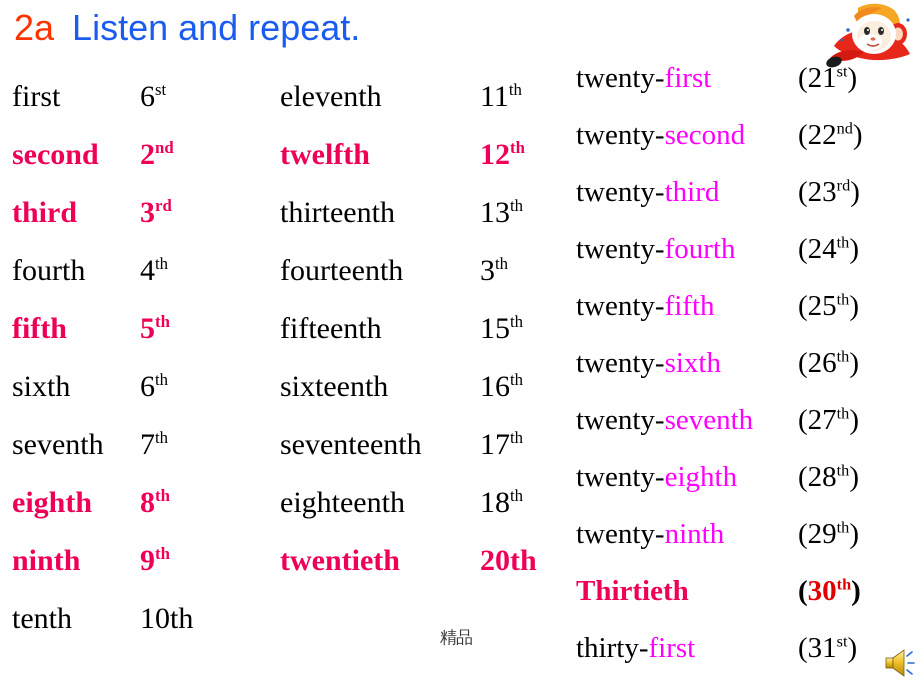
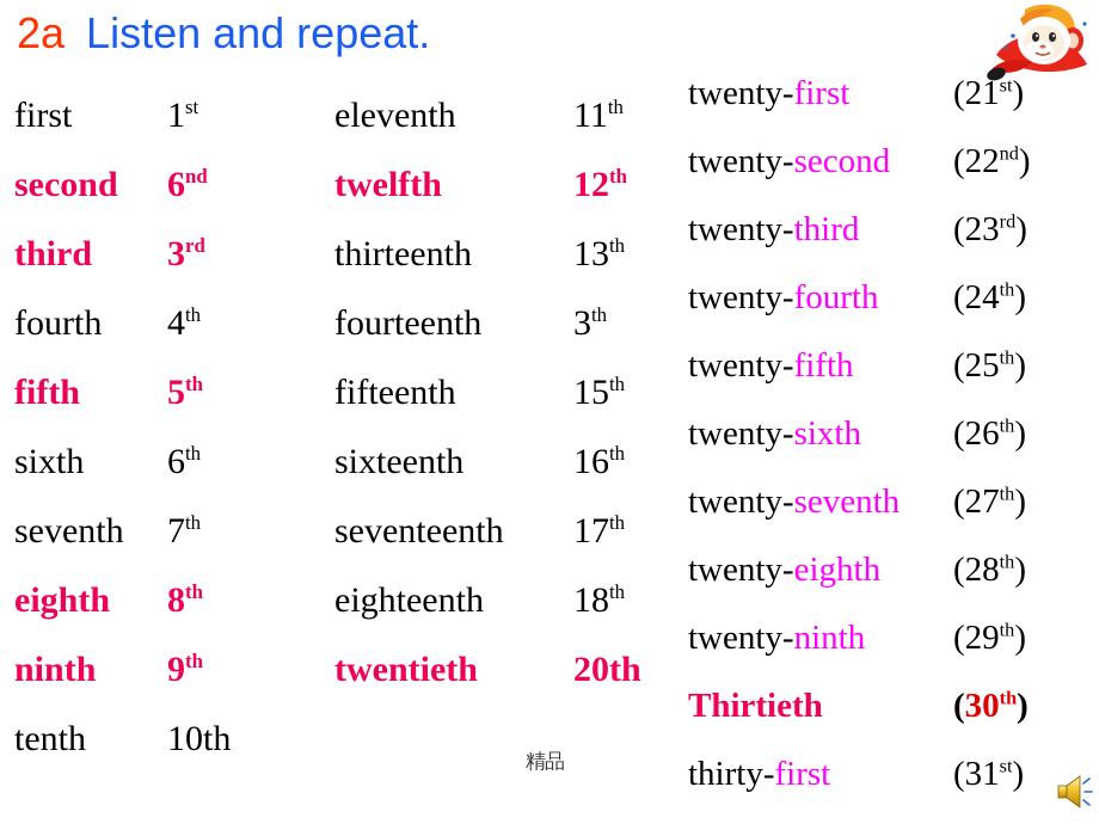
  2a Listen and repeat.
  first
- 6st
+ 1st
  second
- 2nd
+ 6nd
  third
  3rd
  fourth
  4th
  fifth
  5th
  sixth
  6th
  seventh
  7th
  eighth
  8th
  ninth
  9th
  tenth
  10th
  eleventh
  11th
  twelfth
  12th
  thirteenth
  13th
  fourteenth
  3th
  fifteenth
  15th
  sixteenth
  16th
  seventeenth
  17th
  eighteenth
  18th
  twentieth
  20th
  twenty-first
  (21st)
  twenty-second
  (22nd)
  twenty-third
  (23rd)
  twenty-fourth
  (24th)
  twenty-fifth
  (25th)
  twenty-sixth
  (26th)
  twenty-seventh
  (27th)
  twenty-eighth
  (28th)
  twenty-ninth
  (29th)
  Thirtieth
  (30th)
  thirty-first
  (31st)
  精品
